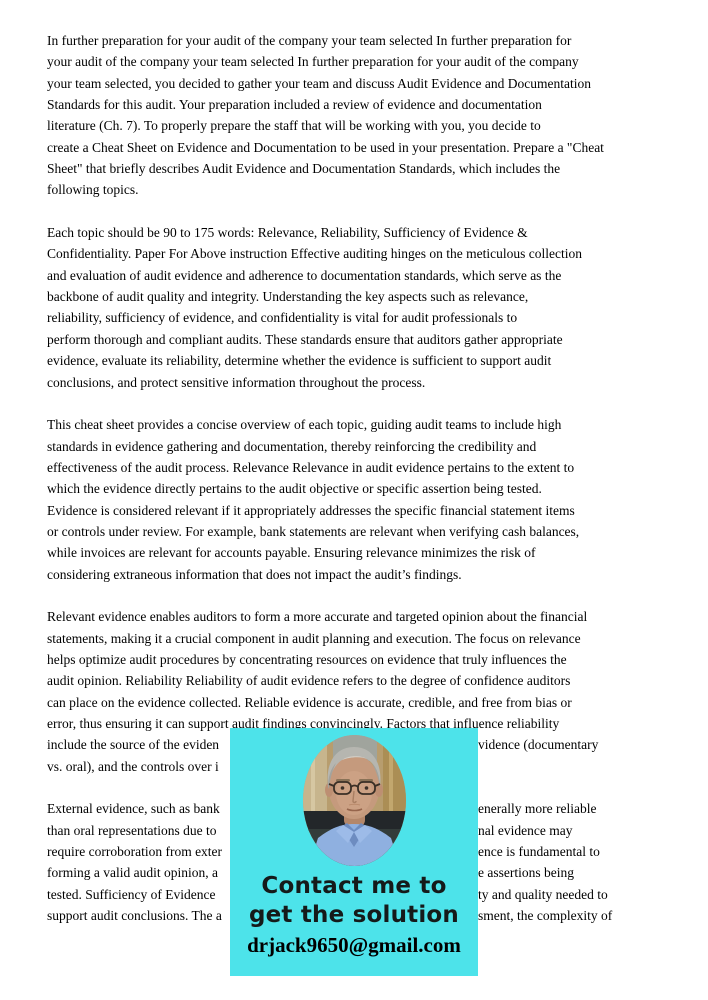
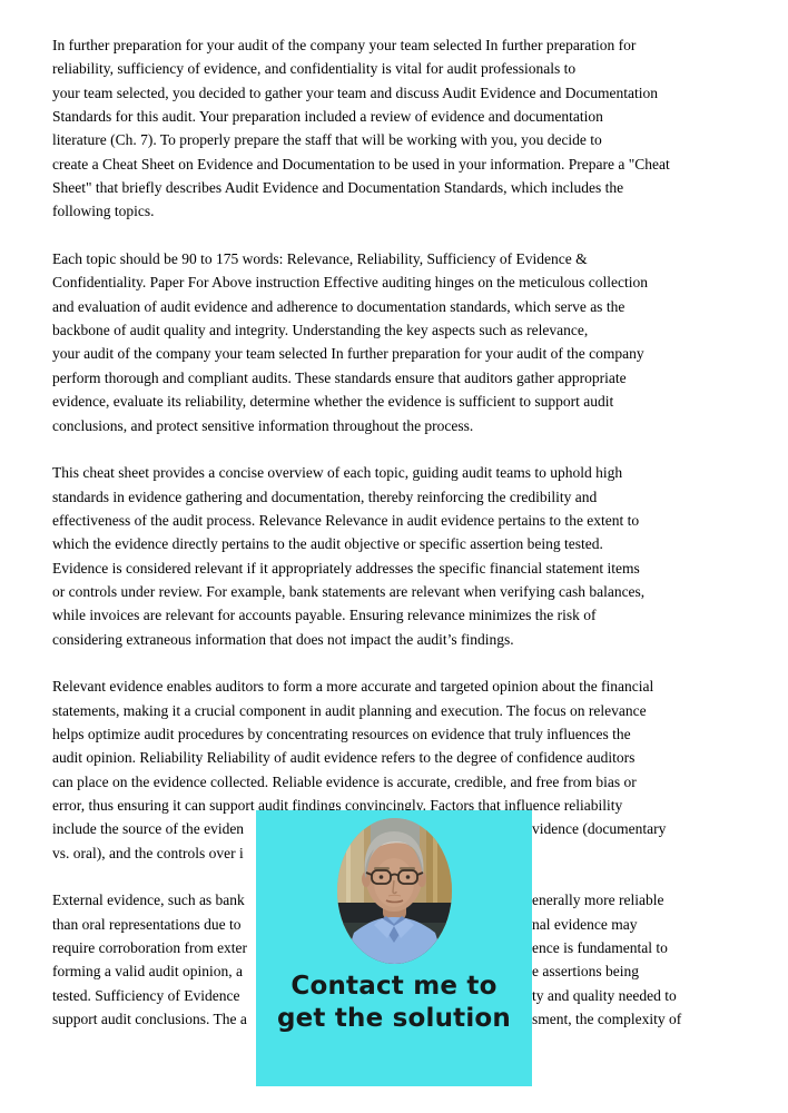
  In further preparation for your audit of the company your team selected In further preparation for
- your audit of the company your team selected In further preparation for your audit of the company
+ reliability, sufficiency of evidence, and confidentiality is vital for audit professionals to
  your team selected, you decided to gather your team and discuss Audit Evidence and Documentation
  Standards for this audit. Your preparation included a review of evidence and documentation
  literature (Ch. 7). To properly prepare the staff that will be working with you, you decide to
- create a Cheat Sheet on Evidence and Documentation to be used in your presentation. Prepare a "Cheat
+ create a Cheat Sheet on Evidence and Documentation to be used in your information. Prepare a "Cheat
  Sheet" that briefly describes Audit Evidence and Documentation Standards, which includes the
  following topics.
  Each topic should be 90 to 175 words: Relevance, Reliability, Sufficiency of Evidence &
  Confidentiality. Paper For Above instruction Effective auditing hinges on the meticulous collection
  and evaluation of audit evidence and adherence to documentation standards, which serve as the
  backbone of audit quality and integrity. Understanding the key aspects such as relevance,
- reliability, sufficiency of evidence, and confidentiality is vital for audit professionals to
+ your audit of the company your team selected In further preparation for your audit of the company
  perform thorough and compliant audits. These standards ensure that auditors gather appropriate
  evidence, evaluate its reliability, determine whether the evidence is sufficient to support audit
  conclusions, and protect sensitive information throughout the process.
- This cheat sheet provides a concise overview of each topic, guiding audit teams to include high
+ This cheat sheet provides a concise overview of each topic, guiding audit teams to uphold high
  standards in evidence gathering and documentation, thereby reinforcing the credibility and
  effectiveness of the audit process. Relevance Relevance in audit evidence pertains to the extent to
  which the evidence directly pertains to the audit objective or specific assertion being tested.
  Evidence is considered relevant if it appropriately addresses the specific financial statement items
  or controls under review. For example, bank statements are relevant when verifying cash balances,
  while invoices are relevant for accounts payable. Ensuring relevance minimizes the risk of
  considering extraneous information that does not impact the audit’s findings.
  Relevant evidence enables auditors to form a more accurate and targeted opinion about the financial
  statements, making it a crucial component in audit planning and execution. The focus on relevance
  helps optimize audit procedures by concentrating resources on evidence that truly influences the
  audit opinion. Reliability Reliability of audit evidence refers to the degree of confidence auditors
  can place on the evidence collected. Reliable evidence is accurate, credible, and free from bias or
  error, thus ensuring it can support audit findings convincingly. Factors that influence reliability
  include the source of the eviden
  vidence (documentary
  vs. oral), and the controls over i
  External evidence, such as bank
  enerally more reliable
  than oral representations due to
  nal evidence may
  require corroboration from exter
  ence is fundamental to
  forming a valid audit opinion, a
  e assertions being
  tested. Sufficiency of Evidence
  ty and quality needed to
  support audit conclusions. The a
  sment, the complexity of
  Contact me to
  get the solution
- drjack9650@gmail.com
